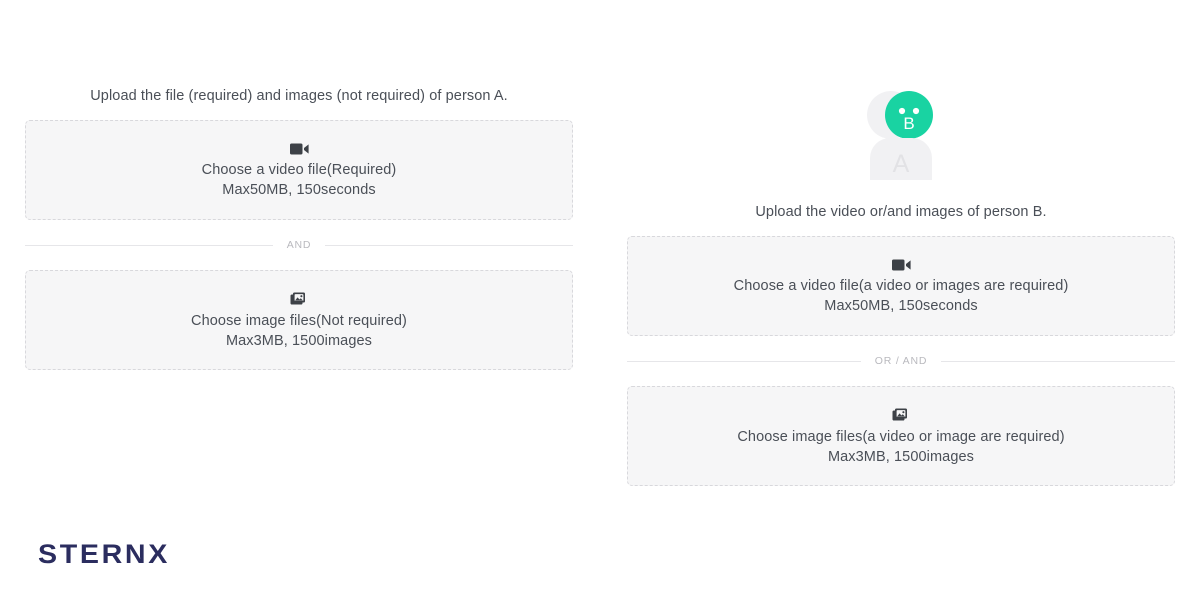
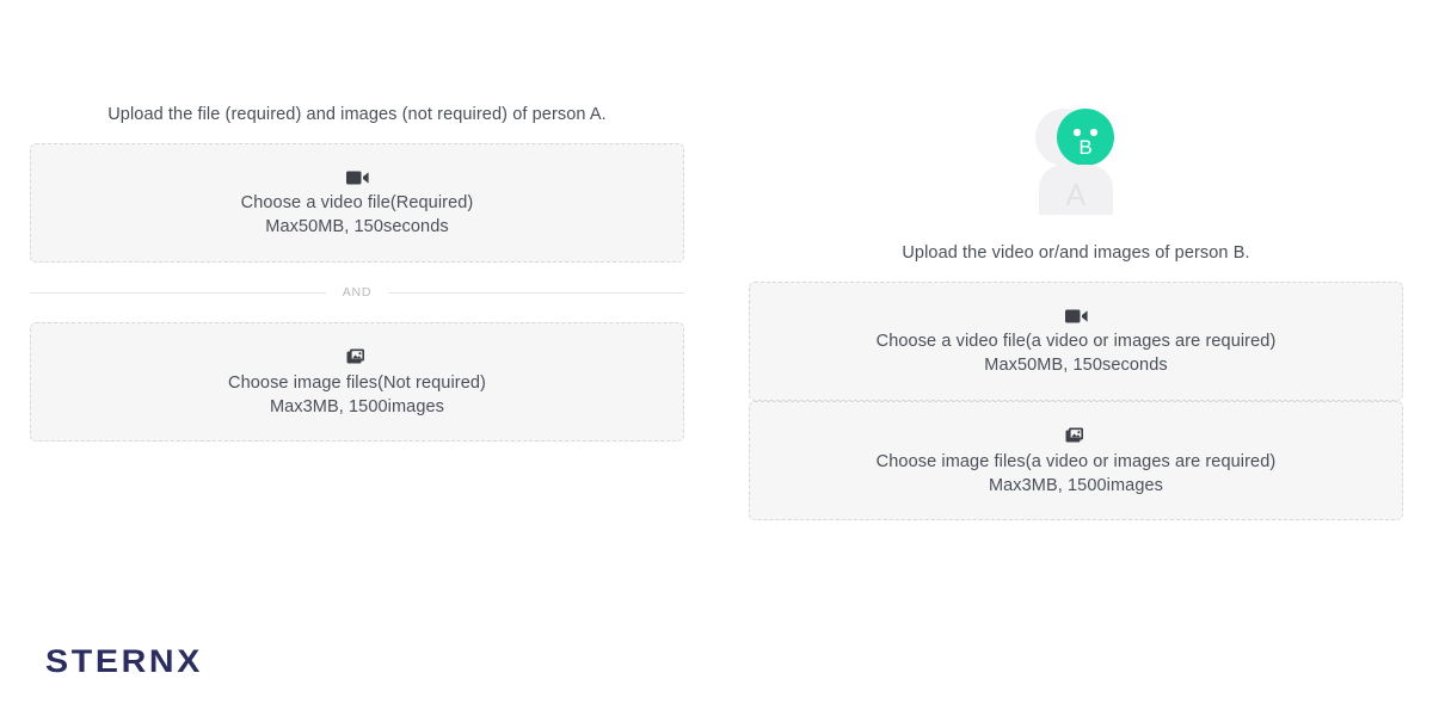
  Upload the file (required) and images (not required) of person A.
  Choose a video file(Required)
  Max50MB, 150seconds
  AND
  Choose image files(Not required)
  Max3MB, 1500images
  B
  Upload the video or/and images of person B.
  Choose a video file(a video or images are required)
  Max50MB, 150seconds
- OR / AND
- Choose image files(a video or image are required)
+ Choose image files(a video or images are required)
  Max3MB, 1500images
  STERNX
